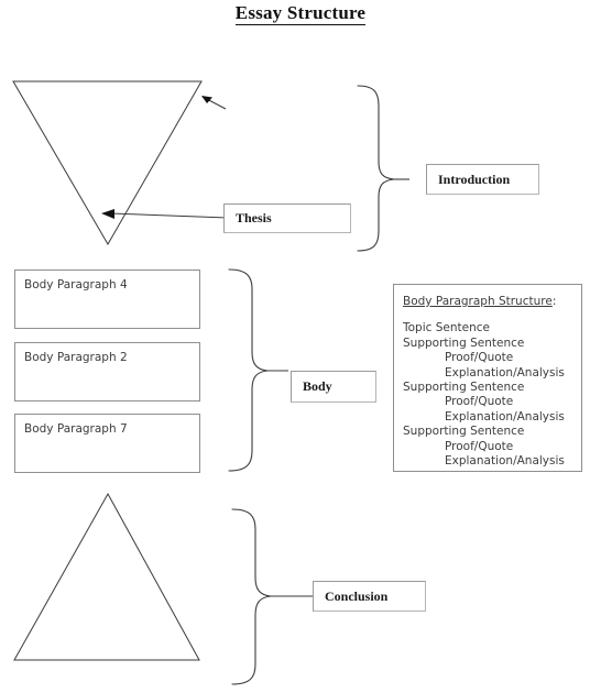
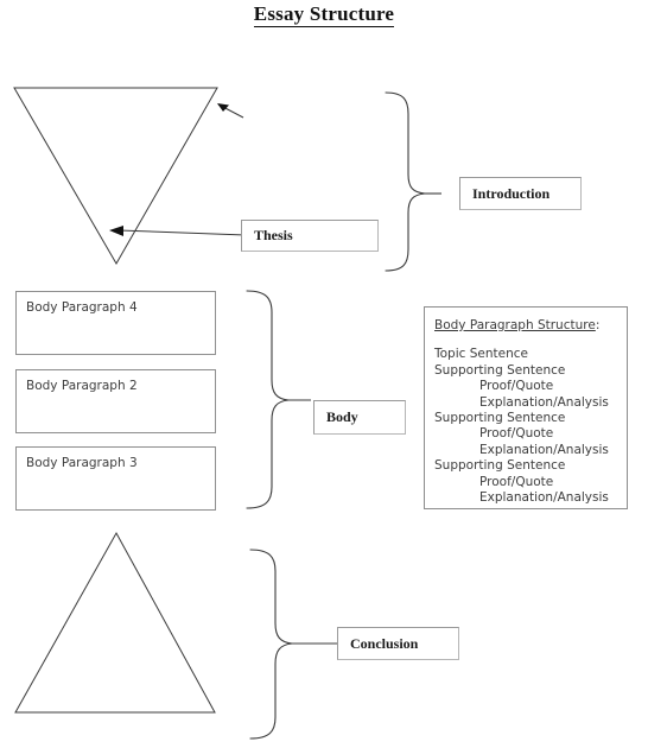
  Essay Structure
  Thesis
  Introduction
  Body Paragraph 4
  Body Paragraph 2
- Body Paragraph 7
+ Body Paragraph 3
  Body
  Body Paragraph Structure:
  Topic Sentence
  Supporting Sentence
  Proof/Quote
  Explanation/Analysis
  Supporting Sentence
  Proof/Quote
  Explanation/Analysis
  Supporting Sentence
  Proof/Quote
  Explanation/Analysis
  Conclusion
